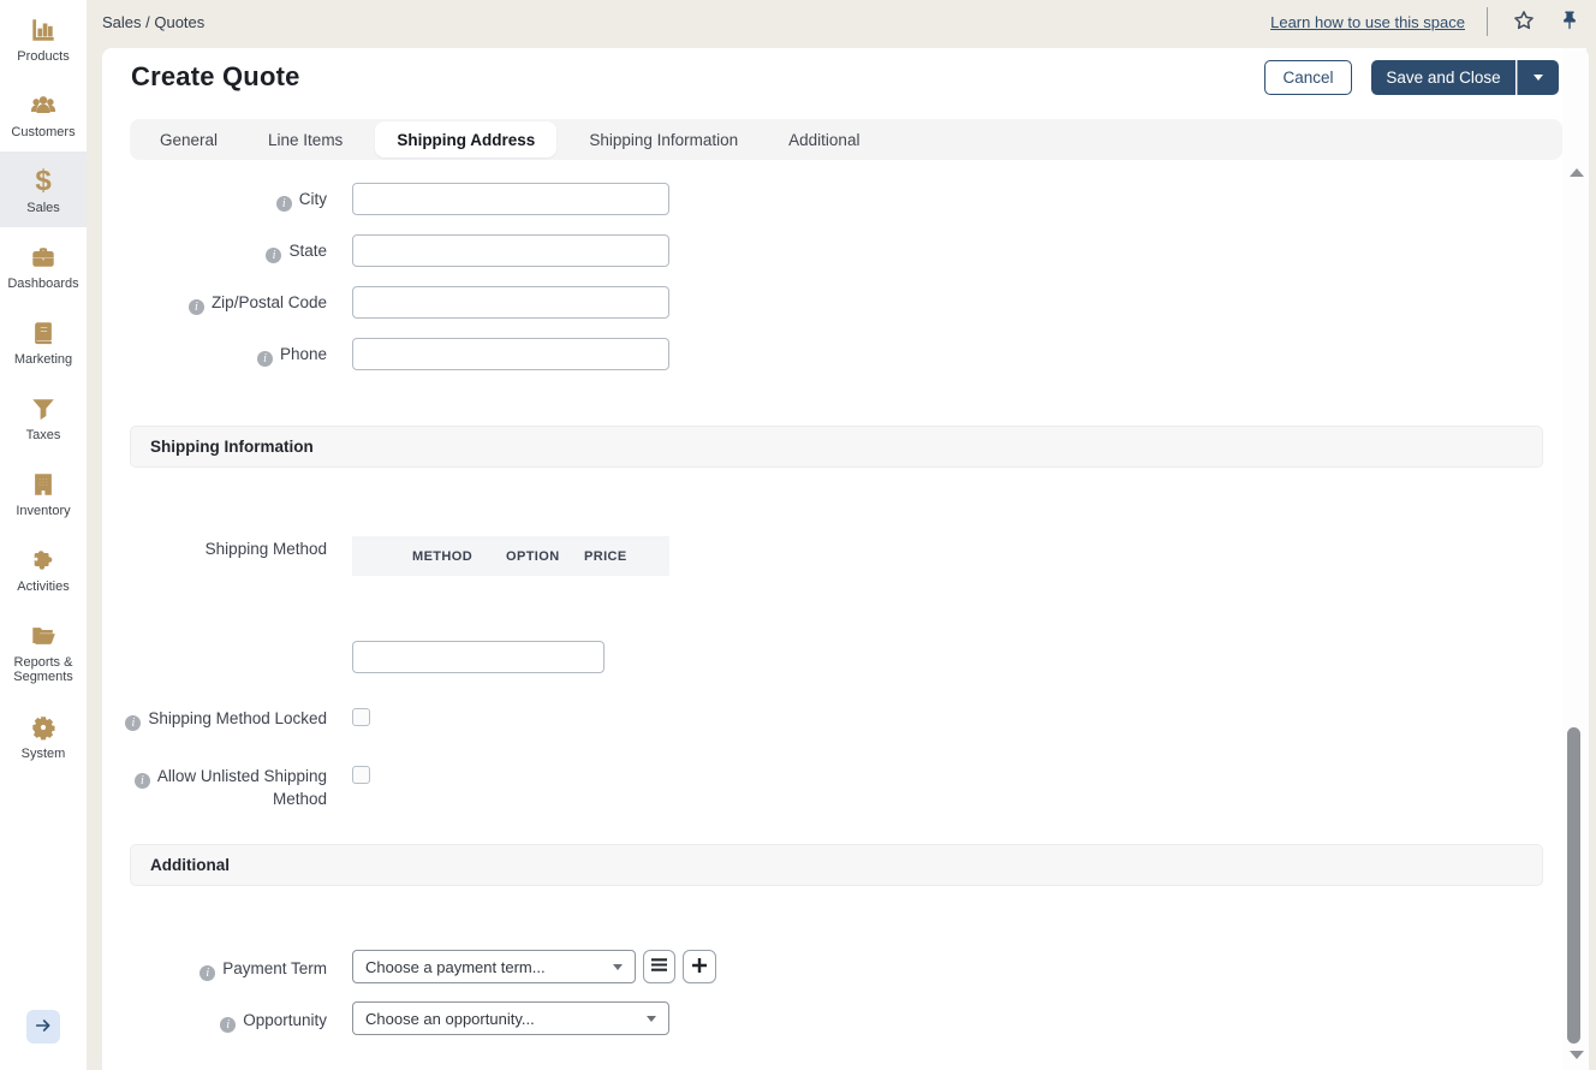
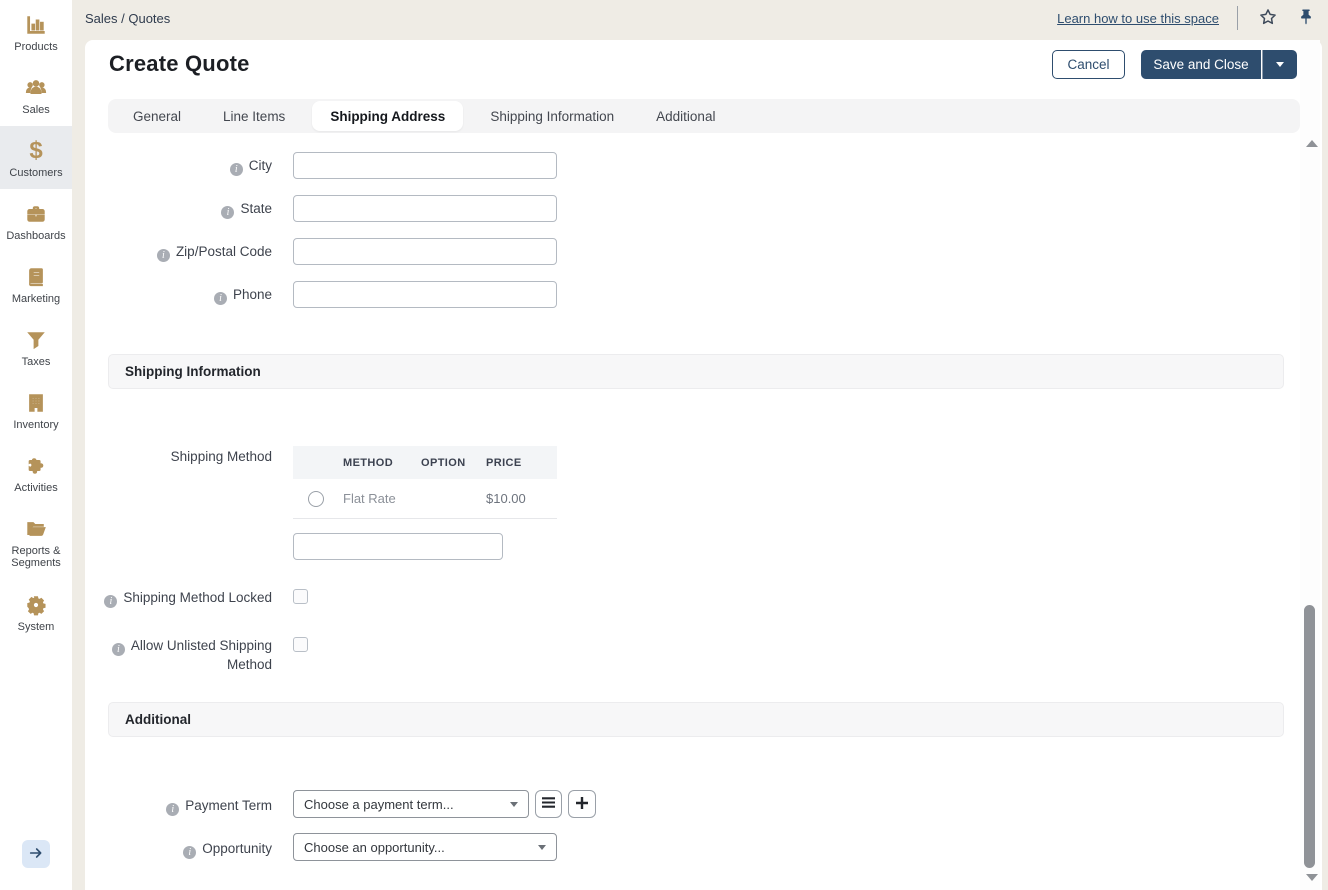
  Sales / Quotes
  Learn how to use this space
  Products
- Customers
+ Sales
  $
- Sales
+ Customers
  Dashboards
  Marketing
  Taxes
  Inventory
  Activities
  Reports & Segments
  System
  Create Quote
  Cancel
  Save and Close
  General
  Line Items
  Shipping Address
  Shipping Information
  Additional
  i City
  i State
  i Zip/Postal Code
  i Phone
  Shipping Information
  Shipping Method
  METHOD
  OPTION
  PRICE
+ Flat Rate
+ $10.00
  i Shipping Method Locked
  i Allow Unlisted Shipping Method
  Additional
  i Payment Term
  Choose a payment term...
  i Opportunity
  Choose an opportunity...
